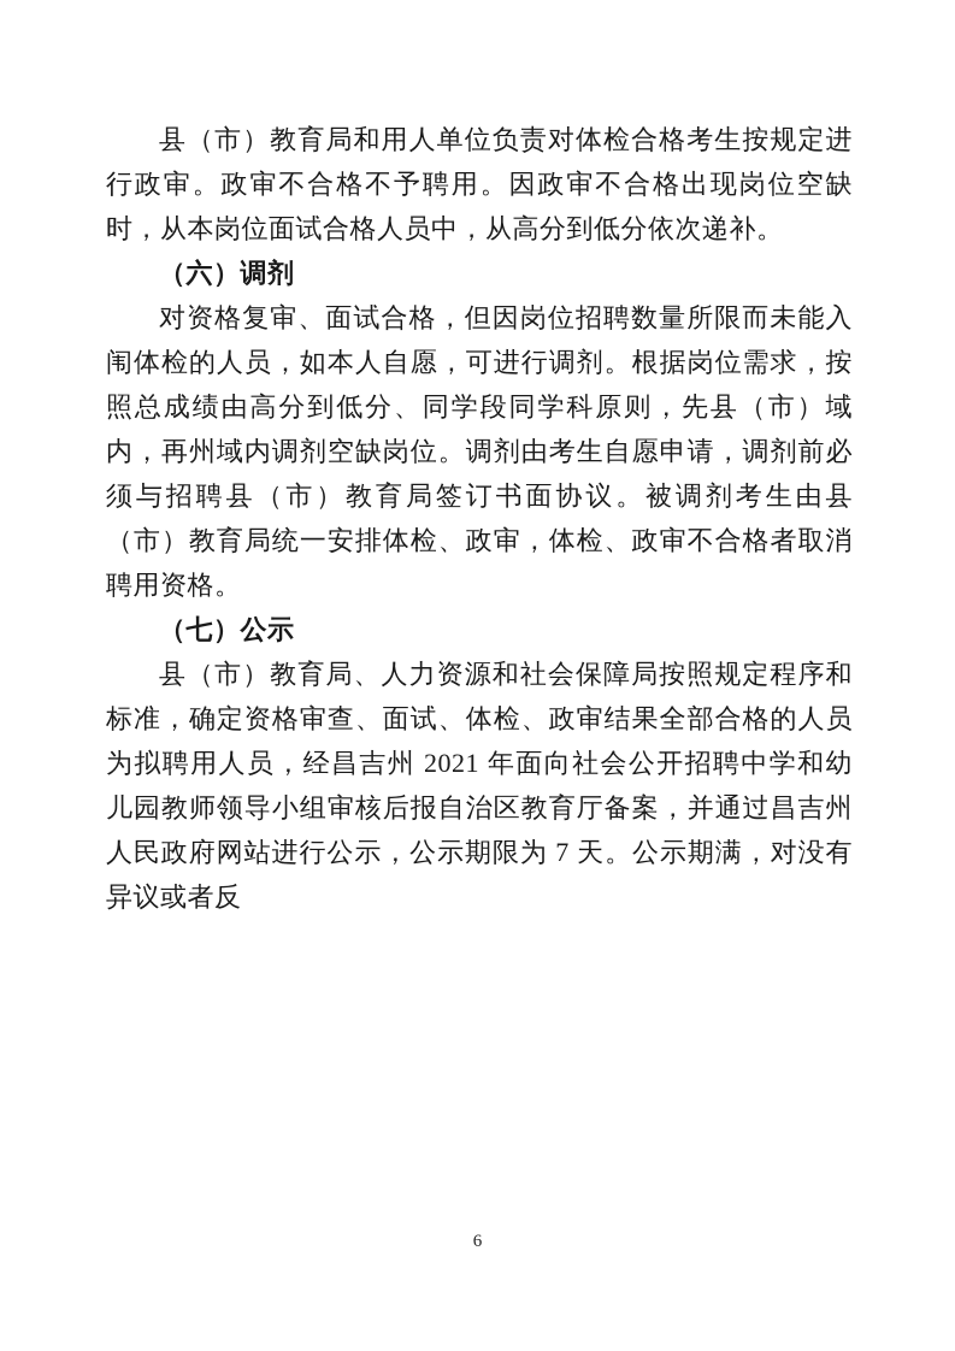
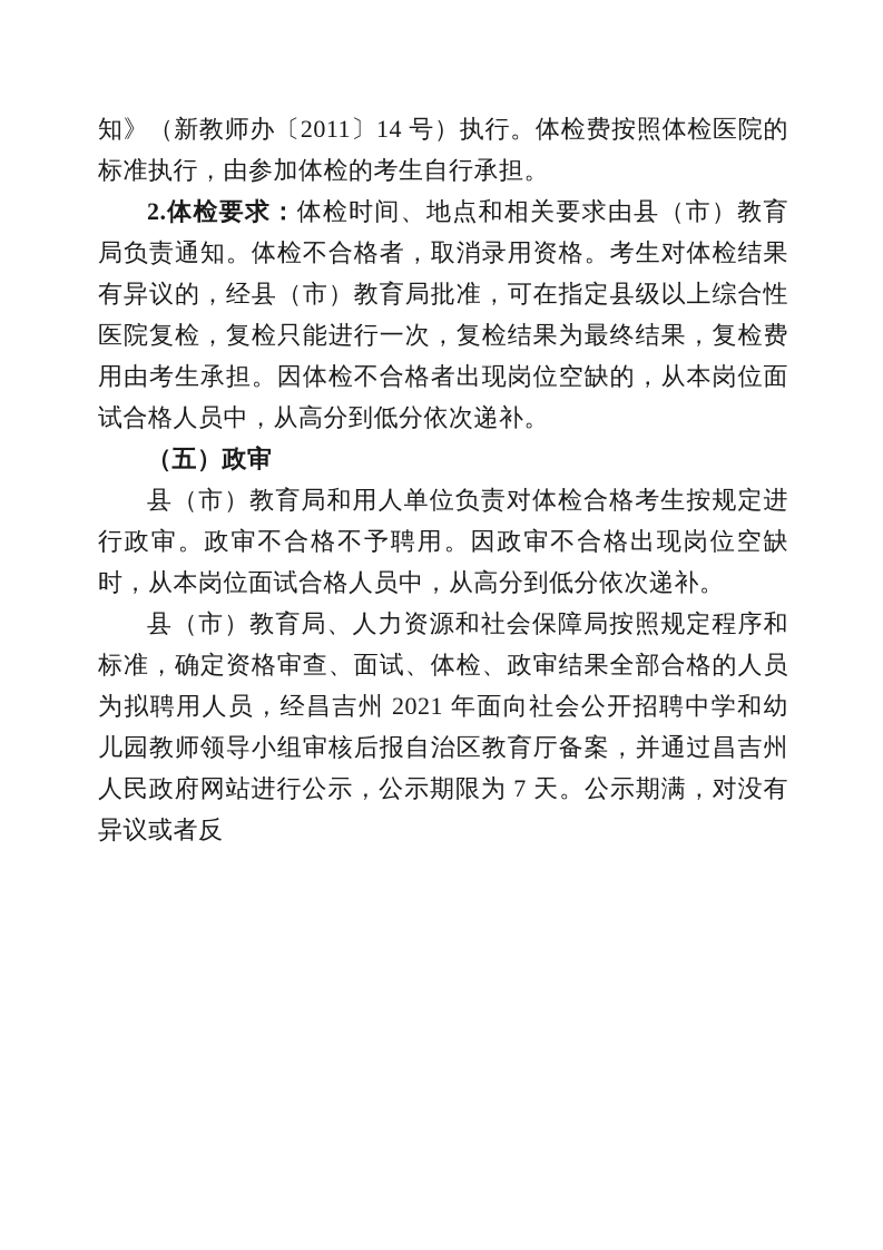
+ 知》（新教师办〔2011〕14 号）执行。体检费按照体检医院的标准执行，由参加体检的考生自行承担。
+ 2.体检要求：体检时间、地点和相关要求由县（市）教育局负责通知。体检不合格者，取消录用资格。考生对体检结果有异议的，经县（市）教育局批准，可在指定县级以上综合性医院复检，复检只能进行一次，复检结果为最终结果，复检费用由考生承担。因体检不合格者出现岗位空缺的，从本岗位面试合格人员中，从高分到低分依次递补。
+ （五）政审
  县（市）教育局和用人单位负责对体检合格考生按规定进行政审。政审不合格不予聘用。因政审不合格出现岗位空缺时，从本岗位面试合格人员中，从高分到低分依次递补。
- （六）调剂
- 对资格复审、面试合格，但因岗位招聘数量所限而未能入闱体检的人员，如本人自愿，可进行调剂。根据岗位需求，按照总成绩由高分到低分、同学段同学科原则，先县（市）域内，再州域内调剂空缺岗位。调剂由考生自愿申请，调剂前必须与招聘县（市）教育局签订书面协议。被调剂考生由县（市）教育局统一安排体检、政审，体检、政审不合格者取消聘用资格。
- （七）公示
  县（市）教育局、人力资源和社会保障局按照规定程序和标准，确定资格审查、面试、体检、政审结果全部合格的人员为拟聘用人员，经昌吉州 2021 年面向社会公开招聘中学和幼儿园教师领导小组审核后报自治区教育厅备案，并通过昌吉州人民政府网站进行公示，公示期限为 7 天。公示期满，对没有异议或者反
- 6
